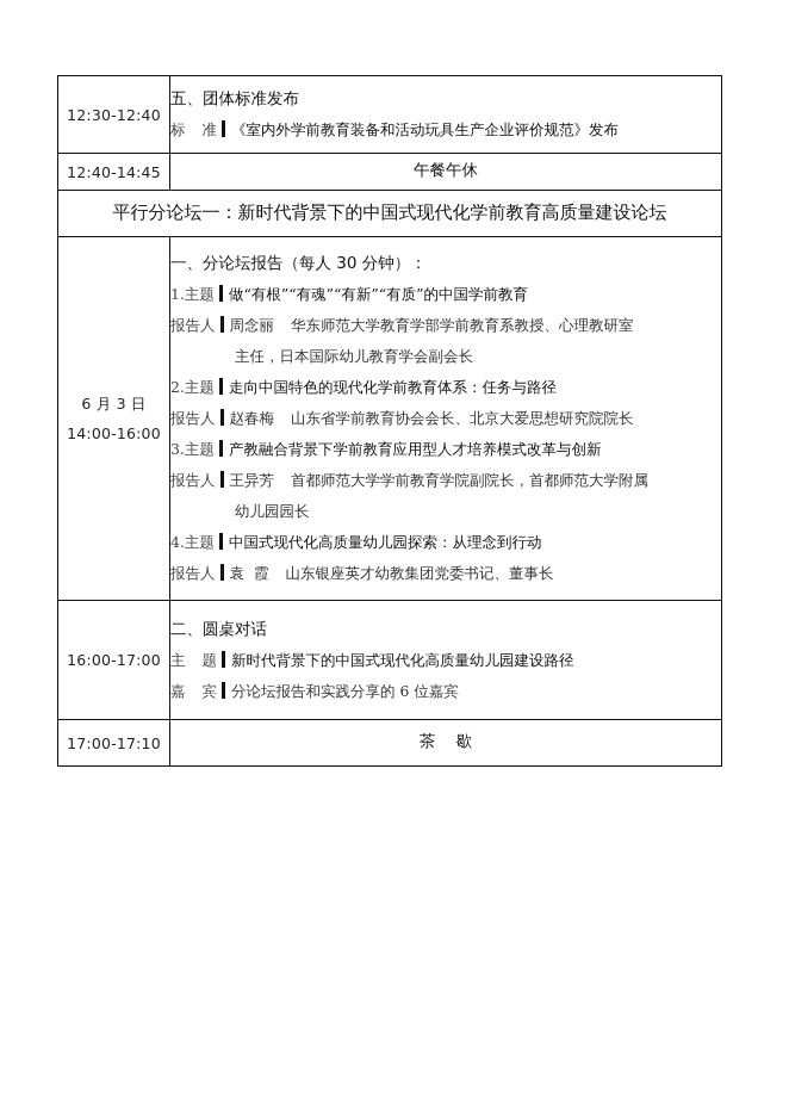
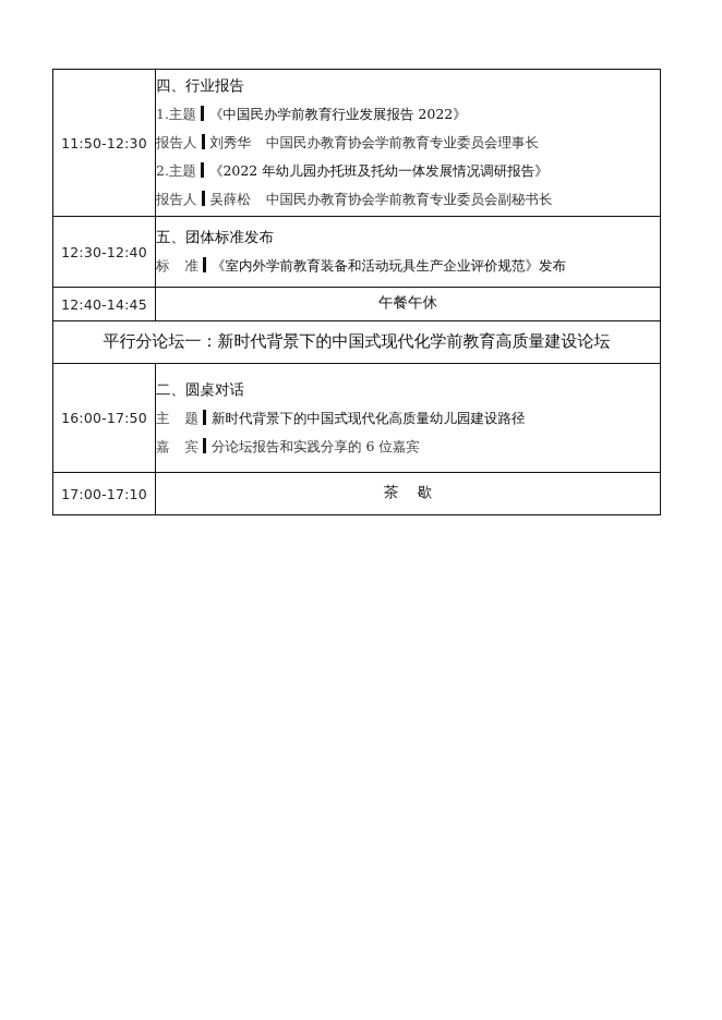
+ 11:50-12:30	四、行业报告 1.主题 《中国民办学前教育行业发展报告 2022》 报告人 刘秀华 中国民办教育协会学前教育专业委员会理事长 2.主题 《2022 年幼儿园办托班及托幼一体发展情况调研报告》 报告人 吴薛松 中国民办教育协会学前教育专业委员会副秘书长
  12:30-12:40	五、团体标准发布 标准《室内外学前教育装备和活动玩具生产企业评价规范》发布
  12:40-14:45	午餐午休
  平行分论坛一：新时代背景下的中国式现代化学前教育高质量建设论坛
- 6 月 3 日 14:00-16:00	一、分论坛报告（每人 30 分钟）： 1.主题 做“有根”“有魂”“有新”“有质”的中国学前教育 报告人 周念丽 华东师范大学教育学部学前教育系教授、心理教研室 主任，日本国际幼儿教育学会副会长 2.主题 走向中国特色的现代化学前教育体系：任务与路径 报告人 赵春梅 山东省学前教育协会会长、北京大爱思想研究院院长 3.主题 产教融合背景下学前教育应用型人才培养模式改革与创新 报告人 王异芳 首都师范大学学前教育学院副院长，首都师范大学附属 幼儿园园长 4.主题 中国式现代化高质量幼儿园探索：从理念到行动 报告人 袁 霞 山东银座英才幼教集团党委书记、董事长
- 16:00-17:00	二、圆桌对话 主题新时代背景下的中国式现代化高质量幼儿园建设路径 嘉宾分论坛报告和实践分享的 6 位嘉宾
+ 16:00-17:50	二、圆桌对话 主题新时代背景下的中国式现代化高质量幼儿园建设路径 嘉宾分论坛报告和实践分享的 6 位嘉宾
  17:00-17:10	茶 歇
